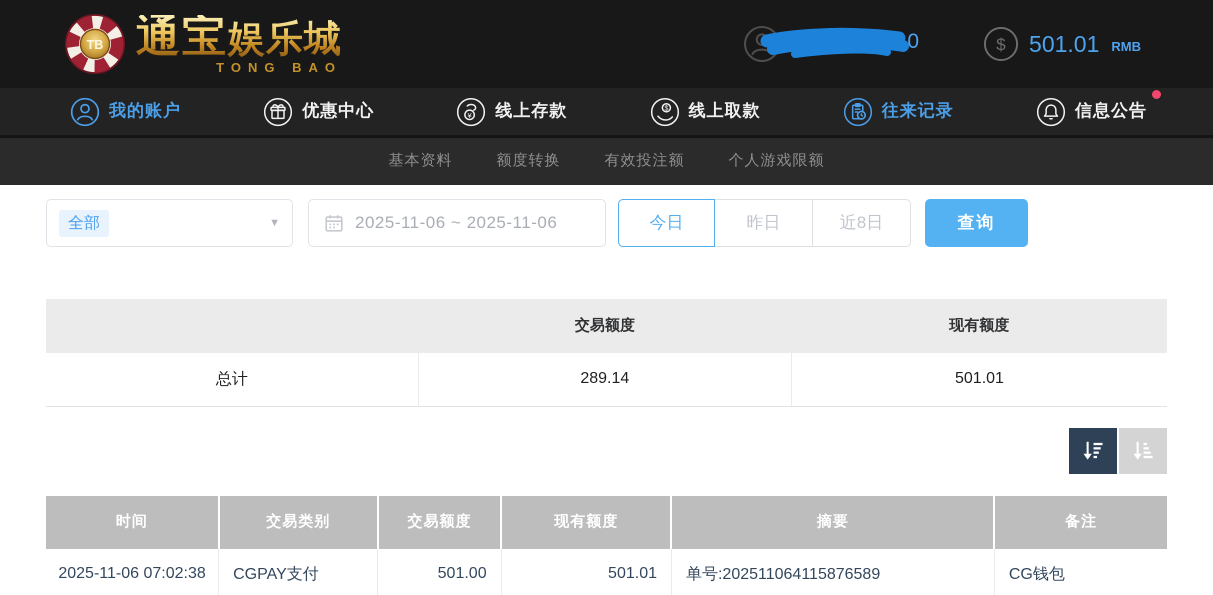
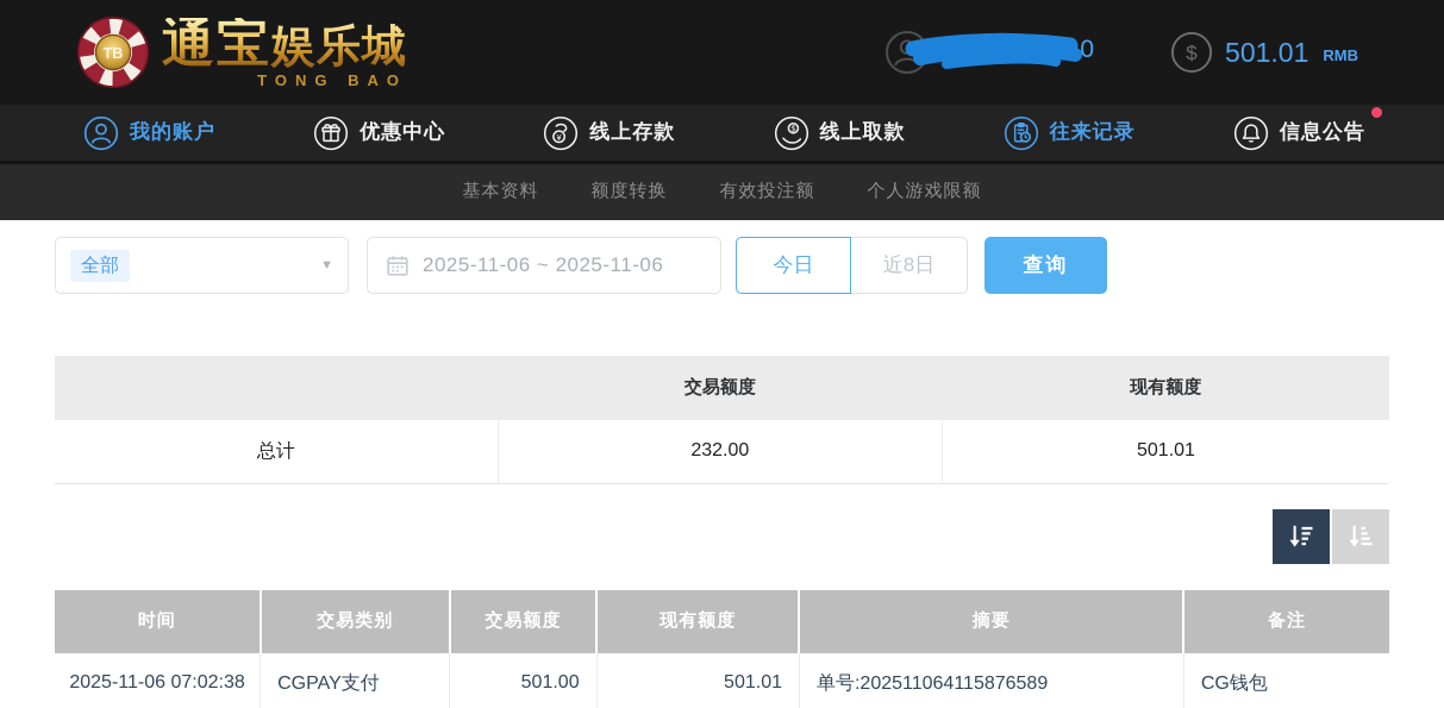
  TB
  通宝娱乐城
  TONG BAO
  0
  $
  501.01
  RMB
  我的账户
  优惠中心
  ¥
  线上存款
  线上取款
  往来记录
  信息公告
  基本资料
  额度转换
  有效投注额
  个人游戏限额
  全部
  ▼
  2025-11-06 ~ 2025-11-06
  今日
- 昨日
  近8日
  查询
  	交易额度	现有额度
- 总计	289.14	501.01
+ 总计	232.00	501.01
  时间	交易类别	交易额度	现有额度	摘要	备注
  2025-11-06 07:02:38	CGPAY支付	501.00	501.01	单号:202511064115876589	CG钱包
